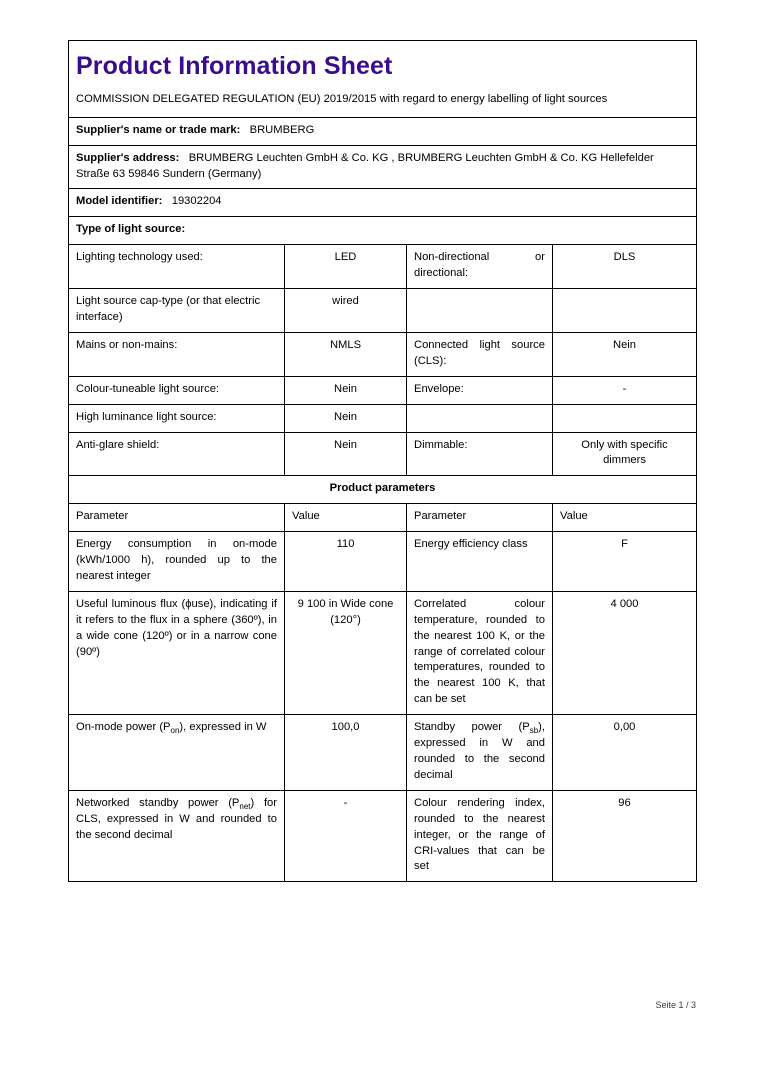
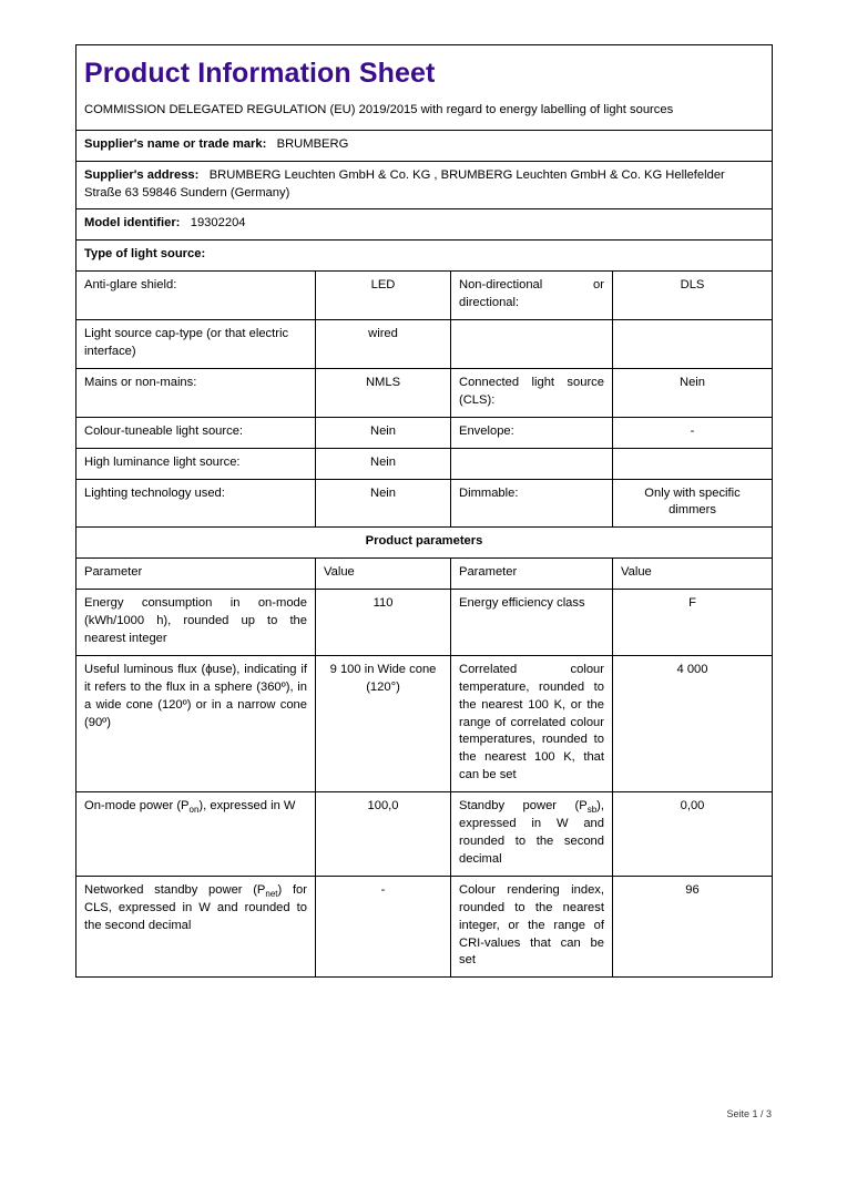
  Product Information Sheet COMMISSION DELEGATED REGULATION (EU) 2019/2015 with regard to energy labelling of light sources
  Supplier's name or trade mark: BRUMBERG
  Supplier's address: BRUMBERG Leuchten GmbH & Co. KG , BRUMBERG Leuchten GmbH & Co. KG Hellefelder Straße 63 59846 Sundern (Germany)
  Model identifier: 19302204
  Type of light source:
- Lighting technology used:	LED	Non-directional or directional:	DLS
+ Anti-glare shield:	LED	Non-directional or directional:	DLS
  Light source cap-type (or that electric interface)	wired
  Mains or non-mains:	NMLS	Connected light source (CLS):	Nein
  Colour-tuneable light source:	Nein	Envelope:	-
  High luminance light source:	Nein
- Anti-glare shield:	Nein	Dimmable:	Only with specific dimmers
+ Lighting technology used:	Nein	Dimmable:	Only with specific dimmers
  Product parameters
  Parameter	Value	Parameter	Value
  Energy consumption in on-mode (kWh/1000 h), rounded up to the nearest integer	110	Energy efficiency class	F
  Useful luminous flux (ϕuse), indicating if it refers to the flux in a sphere (360º), in a wide cone (120º) or in a narrow cone (90º)	9 100 in Wide cone (120°)	Correlated colour temperature, rounded to the nearest 100 K, or the range of correlated colour temperatures, rounded to the nearest 100 K, that can be set	4 000
  On-mode power (Pon), expressed in W	100,0	Standby power (Psb), expressed in W and rounded to the second decimal	0,00
  Networked standby power (Pnet) for CLS, expressed in W and rounded to the second decimal	-	Colour rendering index, rounded to the nearest integer, or the range of CRI-values that can be set	96
  Seite 1 / 3
